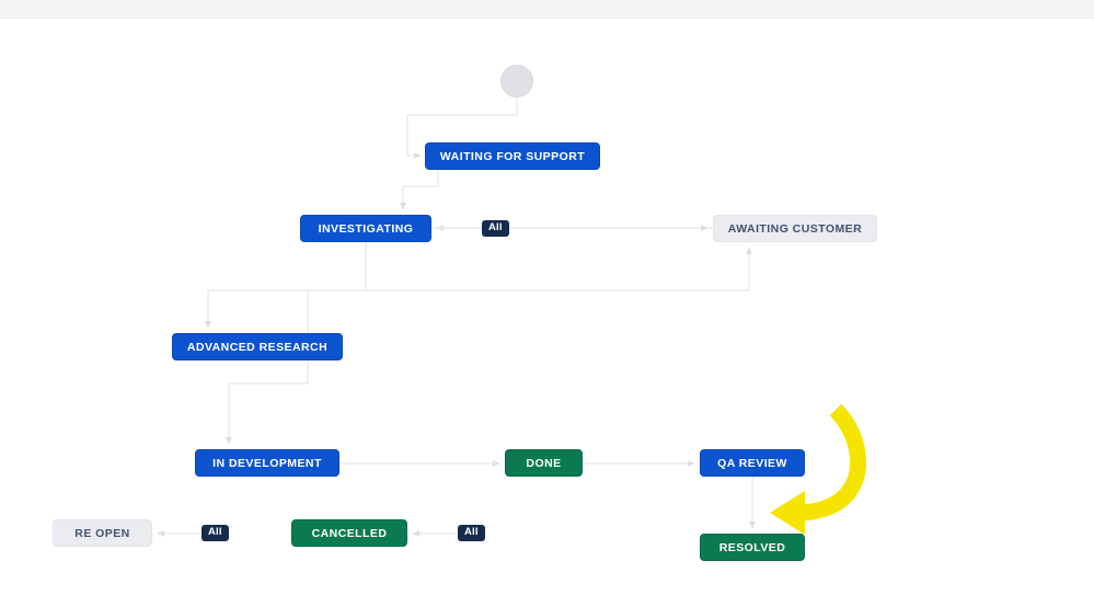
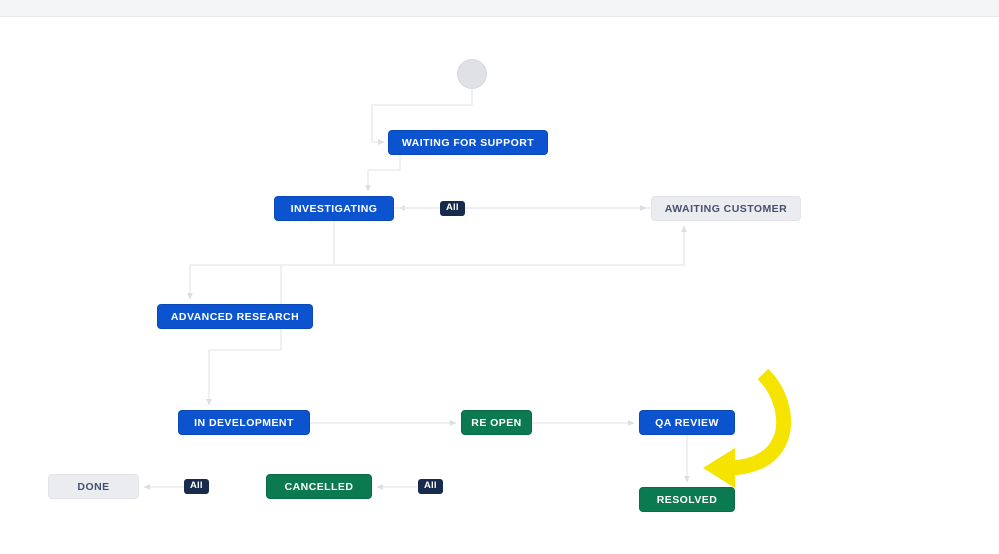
  WAITING FOR SUPPORT
  INVESTIGATING
  AWAITING CUSTOMER
  ADVANCED RESEARCH
  IN DEVELOPMENT
- DONE
+ RE OPEN
  QA REVIEW
  RESOLVED
- RE OPEN
+ DONE
  CANCELLED
  All
  All
  All
